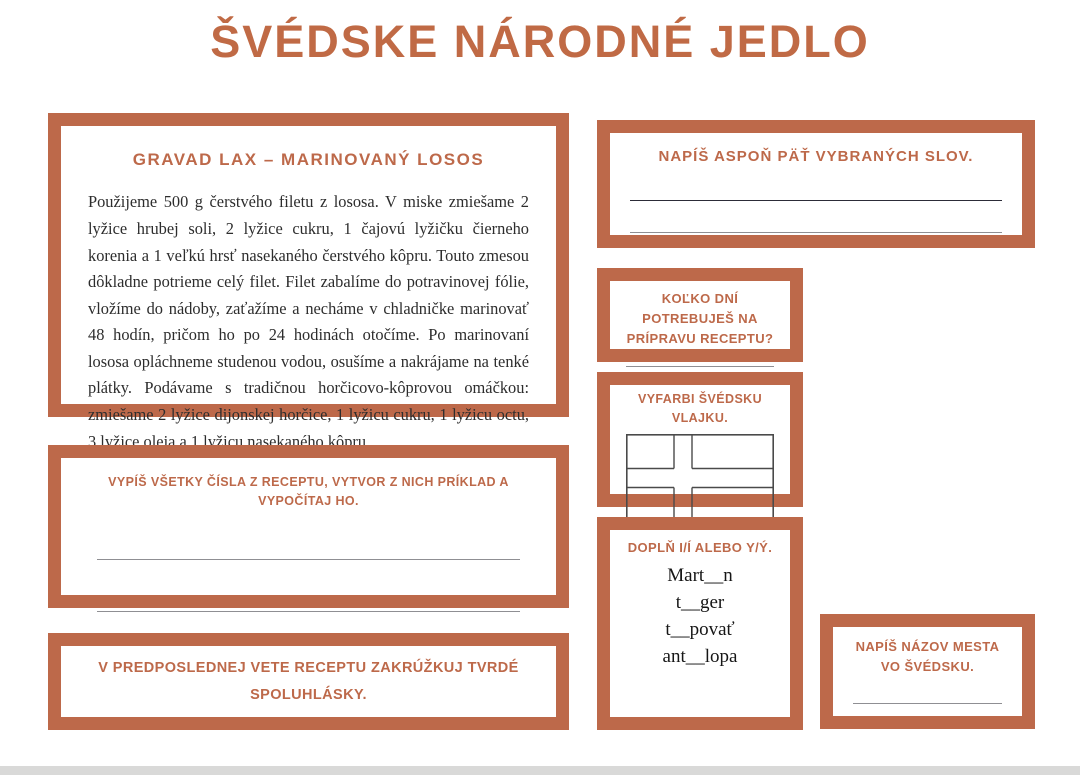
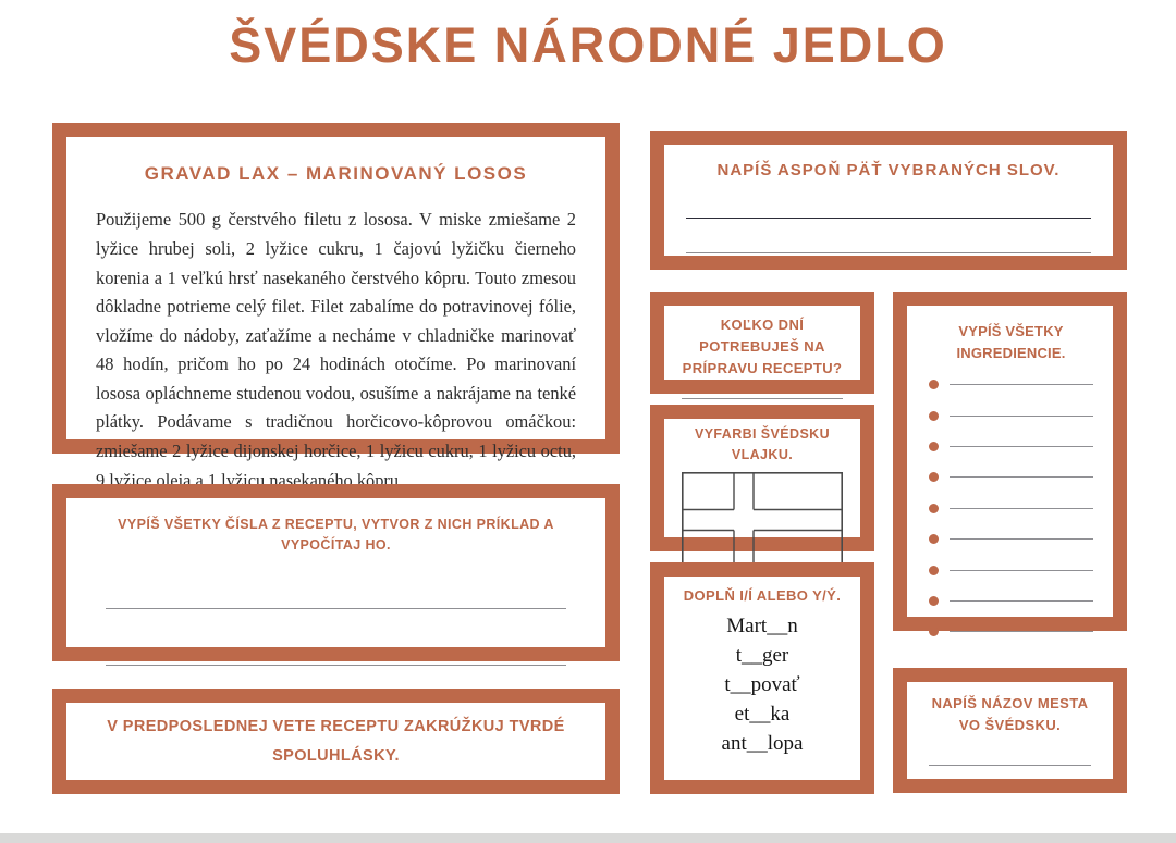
  ŠVÉDSKE NÁRODNÉ JEDLO
  GRAVAD LAX – MARINOVANÝ LOSOS
- Použijeme 500 g čerstvého filetu z lososa. V miske zmiešame 2 lyžice hrubej soli, 2 lyžice cukru, 1 čajovú lyžičku čierneho korenia a 1 veľkú hrsť nasekaného čerstvého kôpru. Touto zmesou dôkladne potrieme celý filet. Filet zabalíme do potravinovej fólie, vložíme do nádoby, zaťažíme a necháme v chladničke marinovať 48 hodín, pričom ho po 24 hodinách otočíme. Po marinovaní lososa opláchneme studenou vodou, osušíme a nakrájame na tenké plátky. Podávame s tradičnou horčicovo-kôprovou omáčkou: zmiešame 2 lyžice dijonskej horčice, 1 lyžicu cukru, 1 lyžicu octu, 3 lyžice oleja a 1 lyžicu nasekaného kôpru.
+ Použijeme 500 g čerstvého filetu z lososa. V miske zmiešame 2 lyžice hrubej soli, 2 lyžice cukru, 1 čajovú lyžičku čierneho korenia a 1 veľkú hrsť nasekaného čerstvého kôpru. Touto zmesou dôkladne potrieme celý filet. Filet zabalíme do potravinovej fólie, vložíme do nádoby, zaťažíme a necháme v chladničke marinovať 48 hodín, pričom ho po 24 hodinách otočíme. Po marinovaní lososa opláchneme studenou vodou, osušíme a nakrájame na tenké plátky. Podávame s tradičnou horčicovo-kôprovou omáčkou: zmiešame 2 lyžice dijonskej horčice, 1 lyžicu cukru, 1 lyžicu octu, 9 lyžice oleja a 1 lyžicu nasekaného kôpru.
  VYPÍŠ VŠETKY ČÍSLA Z RECEPTU, VYTVOR Z NICH PRÍKLAD A VYPOČÍTAJ HO.
  V PREDPOSLEDNEJ VETE RECEPTU ZAKRÚŽKUJ TVRDÉ SPOLUHLÁSKY.
  NAPÍŠ ASPOŇ PÄŤ VYBRANÝCH SLOV.
  KOĽKO DNÍ POTREBUJEŠ NA PRÍPRAVU RECEPTU?
  VYFARBI ŠVÉDSKU VLAJKU.
  DOPLŇ I/Í ALEBO Y/Ý.
  Mart__n
  t__ger
  t__povať
+ et__ka
  ant__lopa
+ VYPÍŠ VŠETKY INGREDIENCIE.
  NAPÍŠ NÁZOV MESTA VO ŠVÉDSKU.
